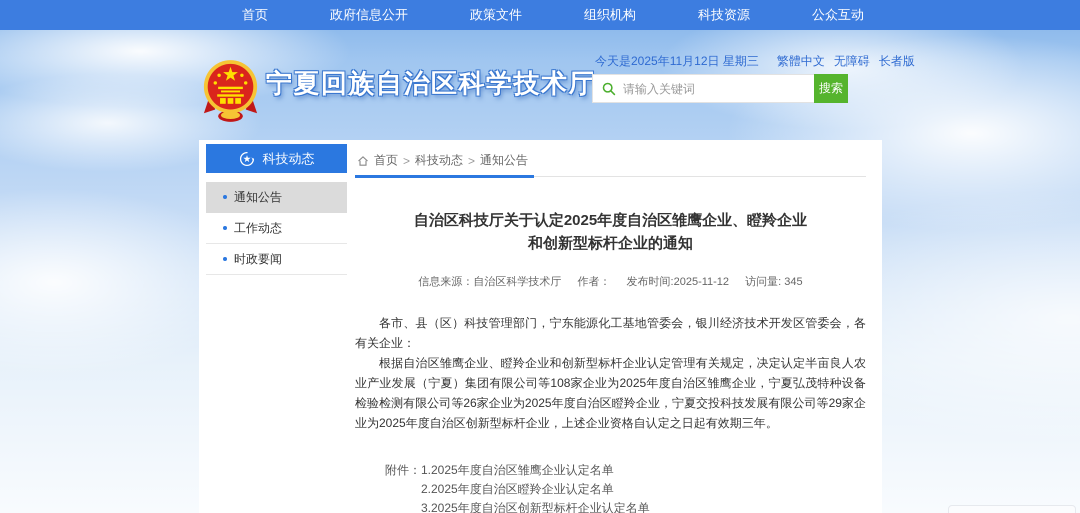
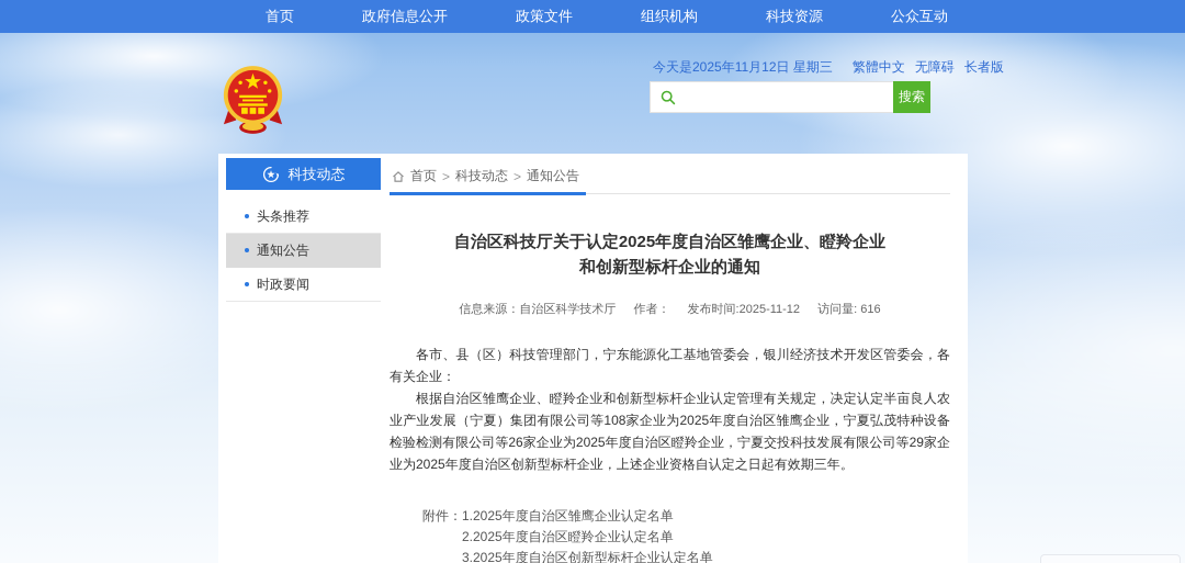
  首页
  政府信息公开
  政策文件
  组织机构
  科技资源
  公众互动
- 宁夏回族自治区科学技术厅
  今天是2025年11月12日 星期三
  繁體中文
  无障碍
  长者版
- 请输入关键词
  搜索
  科技动态
+ 头条推荐
  通知公告
- 工作动态
  时政要闻
  首页
  >
  科技动态
  >
  通知公告
  自治区科技厅关于认定2025年度自治区雏鹰企业、瞪羚企业
  和创新型标杆企业的通知
- 信息来源：自治区科学技术厅 作者： 发布时间:2025-11-12 访问量: 345
+ 信息来源：自治区科学技术厅 作者： 发布时间:2025-11-12 访问量: 616
  各市、县（区）科技管理部门，宁东能源化工基地管委会，银川经济技术开发区管委会，各有关企业：
  根据自治区雏鹰企业、瞪羚企业和创新型标杆企业认定管理有关规定，决定认定半亩良人农业产业发展（宁夏）集团有限公司等108家企业为2025年度自治区雏鹰企业，宁夏弘茂特种设备检验检测有限公司等26家企业为2025年度自治区瞪羚企业，宁夏交投科技发展有限公司等29家企业为2025年度自治区创新型标杆企业，上述企业资格自认定之日起有效期三年。
  附件：
  1.2025年度自治区雏鹰企业认定名单
  2.2025年度自治区瞪羚企业认定名单
  3.2025年度自治区创新型标杆企业认定名单
